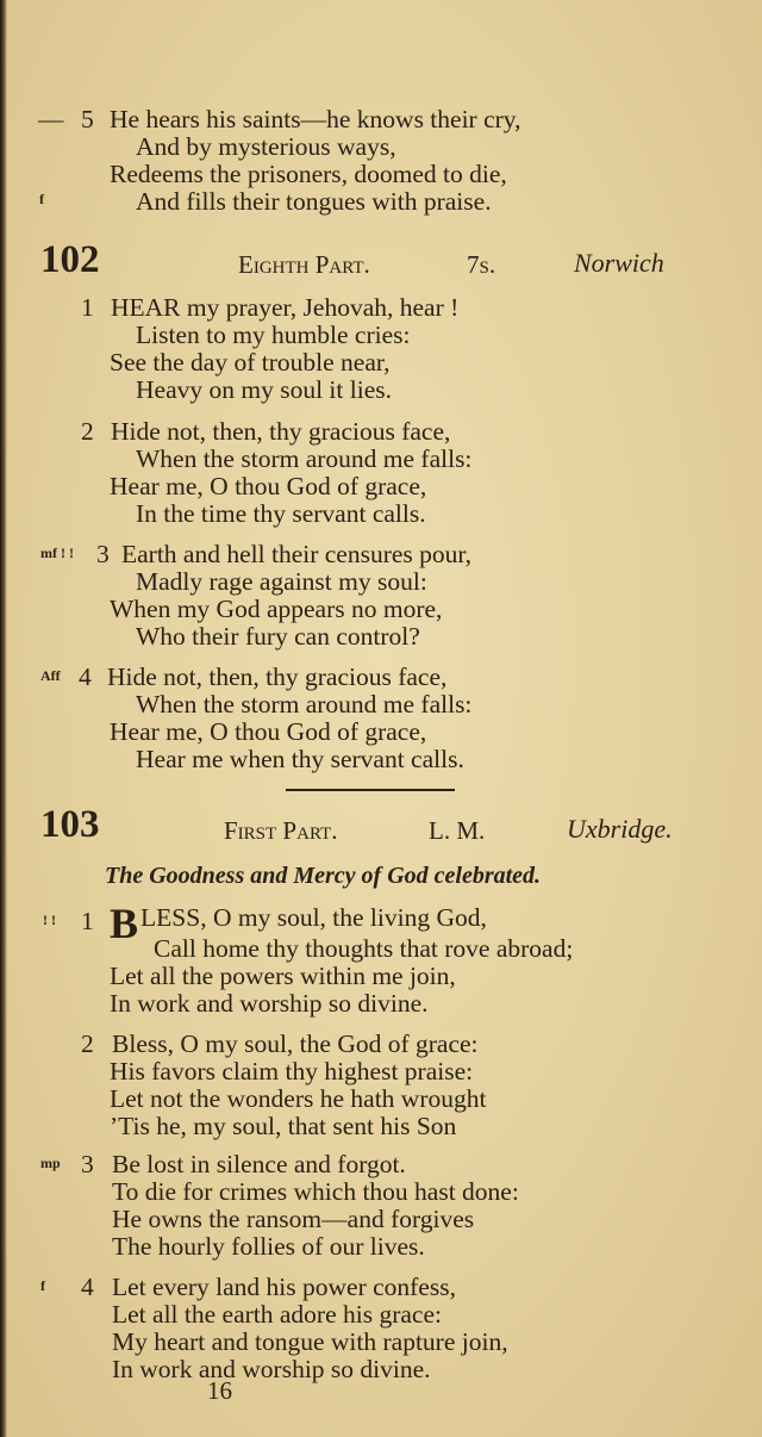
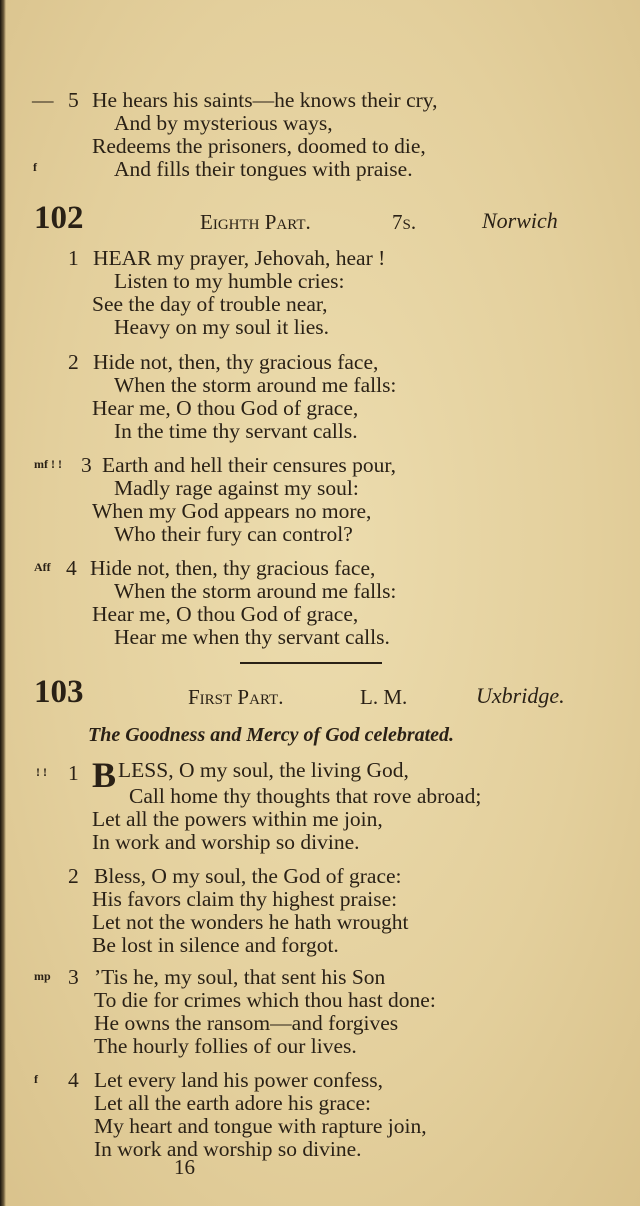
  —
  5
  He hears his saints—he knows their cry,
  And by mysterious ways,
  Redeems the prisoners, doomed to die,
  f
  And fills their tongues with praise.
  102
  Eighth Part.
  7s.
  Norwich
  1
  HEAR my prayer, Jehovah, hear !
  Listen to my humble cries:
  See the day of trouble near,
  Heavy on my soul it lies.
  2
  Hide not, then, thy gracious face,
  When the storm around me falls:
  Hear me, O thou God of grace,
  In the time thy servant calls.
  mf ! !
  3
  Earth and hell their censures pour,
  Madly rage against my soul:
  When my God appears no more,
  Who their fury can control?
  Aff
  4
  Hide not, then, thy gracious face,
  When the storm around me falls:
  Hear me, O thou God of grace,
  Hear me when thy servant calls.
  103
  First Part.
  L. M.
  Uxbridge.
  The Goodness and Mercy of God celebrated.
  ! !
  1
  BLESS, O my soul, the living God,
  Call home thy thoughts that rove abroad;
  Let all the powers within me join,
  In work and worship so divine.
  2
  Bless, O my soul, the God of grace:
  His favors claim thy highest praise:
  Let not the wonders he hath wrought
- ’Tis he, my soul, that sent his Son
+ Be lost in silence and forgot.
  mp
  3
- Be lost in silence and forgot.
+ ’Tis he, my soul, that sent his Son
  To die for crimes which thou hast done:
  He owns the ransom—and forgives
  The hourly follies of our lives.
  f
  4
  Let every land his power confess,
  Let all the earth adore his grace:
  My heart and tongue with rapture join,
  In work and worship so divine.
  16
